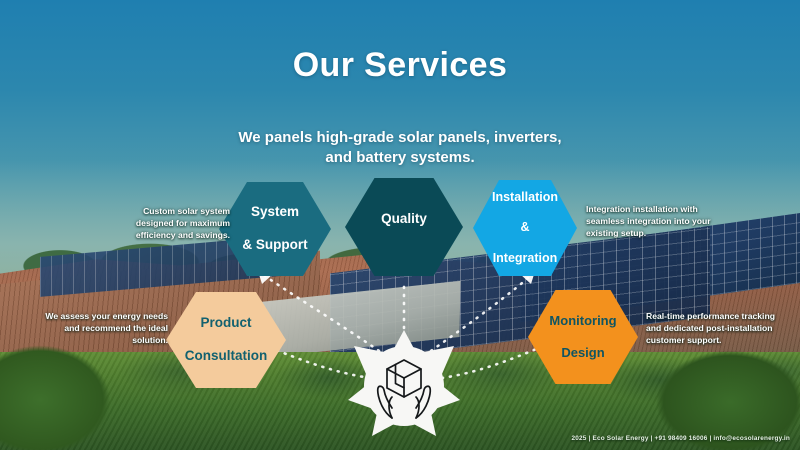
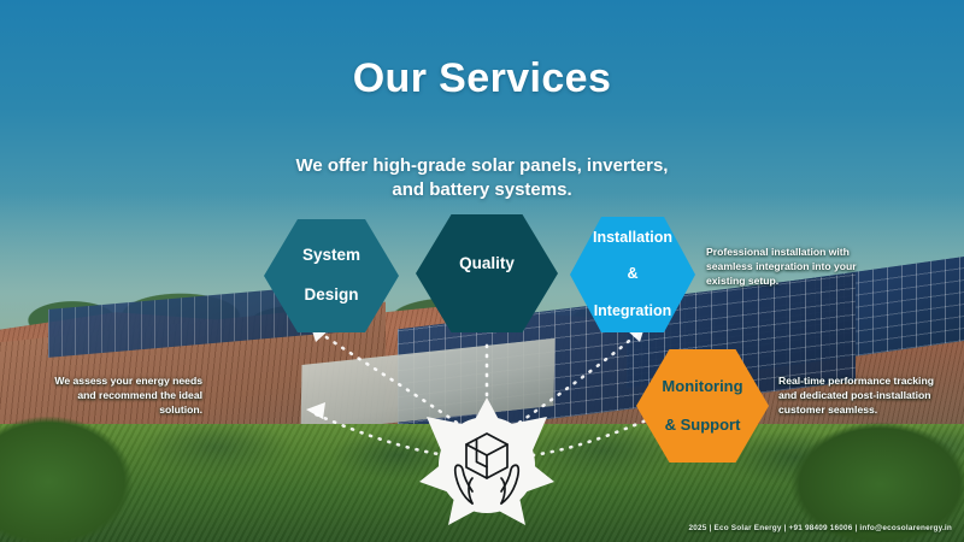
  Our Services
- We panels high-grade solar panels, inverters,
+ We offer high-grade solar panels, inverters,
  and battery systems.
  System
- & Support
+ Design
  Quality
  Installation
  &
  Integration
- Product
- Consultation
  Monitoring
- Design
+ & Support
- Custom solar system designed for maximum efficiency and savings.
- Integration installation with seamless integration into your existing setup.
+ Professional installation with seamless integration into your existing setup.
  We assess your energy needs and recommend the ideal solution.
- Real-time performance tracking and dedicated post-installation customer support.
+ Real-time performance tracking and dedicated post-installation customer seamless.
